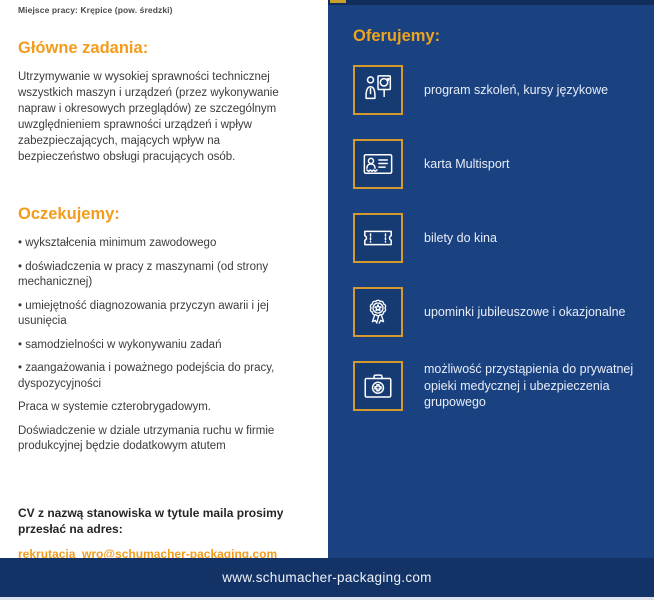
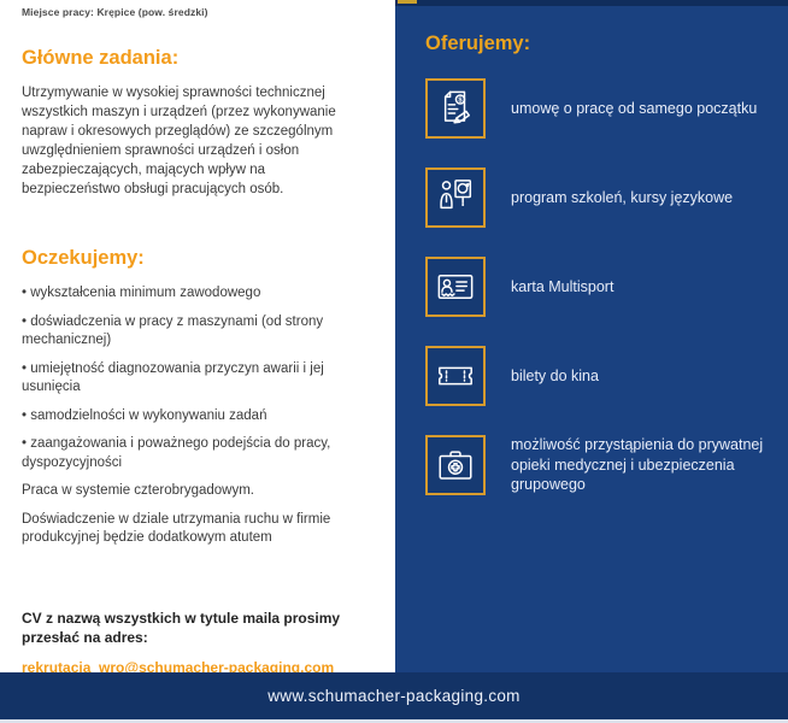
  Miejsce pracy: Krępice (pow. średzki)
  Główne zadania:
- Utrzymywanie w wysokiej sprawności technicznej wszystkich maszyn i urządzeń (przez wykonywanie napraw i okresowych przeglądów) ze szczególnym uwzględnieniem sprawności urządzeń i wpływ zabezpieczających, mających wpływ na bezpieczeństwo obsługi pracujących osób.
+ Utrzymywanie w wysokiej sprawności technicznej wszystkich maszyn i urządzeń (przez wykonywanie napraw i okresowych przeglądów) ze szczególnym uwzględnieniem sprawności urządzeń i osłon zabezpieczających, mających wpływ na bezpieczeństwo obsługi pracujących osób.
  Oczekujemy:
  wykształcenia minimum zawodowego
  doświadczenia w pracy z maszynami (od strony mechanicznej)
  umiejętność diagnozowania przyczyn awarii i jej usunięcia
  samodzielności w wykonywaniu zadań
  zaangażowania i poważnego podejścia do pracy, dyspozycyjności
  Praca w systemie czterobrygadowym.
  Doświadczenie w dziale utrzymania ruchu w firmie produkcyjnej będzie dodatkowym atutem
- CV z nazwą stanowiska w tytule maila prosimy przesłać na adres:
+ CV z nazwą wszystkich w tytule maila prosimy przesłać na adres:
  rekrutacja_wro@schumacher-packaging.com
  Oferujemy:
+ umowę o pracę od samego początku
  program szkoleń, kursy językowe
  karta Multisport
  bilety do kina
- upominki jubileuszowe i okazjonalne
  możliwość przystąpienia do prywatnej opieki medycznej i ubezpieczenia grupowego
  www.schumacher-packaging.com
